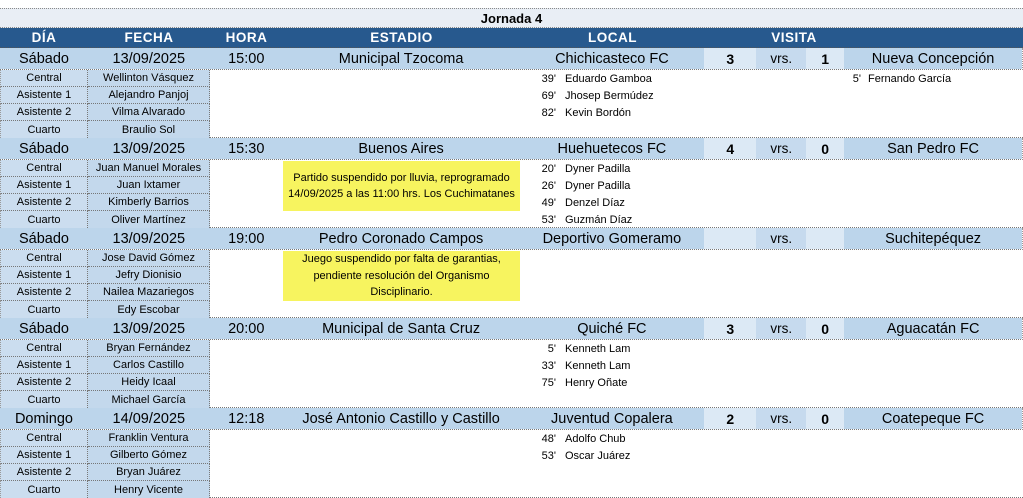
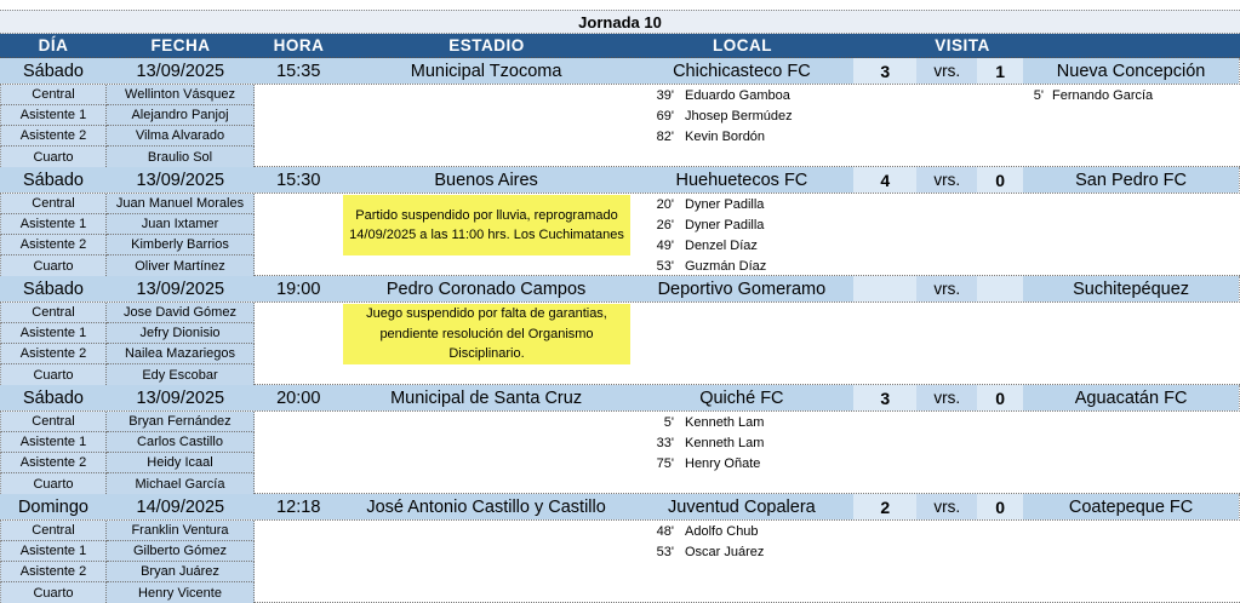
- Jornada 4
+ Jornada 10
  DÍA
  FECHA
  HORA
  ESTADIO
  LOCAL
  VISITA
  Sábado
  13/09/2025
- 15:00
+ 15:35
  Municipal Tzocoma
  Chichicasteco FC
  3
  vrs.
  1
  Nueva Concepción
  Central
  Wellinton Vásquez
  39'
  Eduardo Gamboa
  5'
  Fernando García
  Asistente 1
  Alejandro Panjoj
  69'
  Jhosep Bermúdez
  Asistente 2
  Vilma Alvarado
  82'
  Kevin Bordón
  Cuarto
  Braulio Sol
  Sábado
  13/09/2025
  15:30
  Buenos Aires
  Huehuetecos FC
  4
  vrs.
  0
  San Pedro FC
  Central
  Juan Manuel Morales
  20'
  Dyner Padilla
  Asistente 1
  Juan Ixtamer
  26'
  Dyner Padilla
  Asistente 2
  Kimberly Barrios
  49'
  Denzel Díaz
  Cuarto
  Oliver Martínez
  53'
  Guzmán Díaz
  Partido suspendido por lluvia, reprogramado 14/09/2025 a las 11:00 hrs. Los Cuchimatanes
  Sábado
  13/09/2025
  19:00
  Pedro Coronado Campos
  Deportivo Gomeramo
  vrs.
  Suchitepéquez
  Central
  Jose David Gómez
  Asistente 1
  Jefry Dionisio
  Asistente 2
  Nailea Mazariegos
  Cuarto
  Edy Escobar
  Juego suspendido por falta de garantias, pendiente resolución del Organismo Disciplinario.
  Sábado
  13/09/2025
  20:00
  Municipal de Santa Cruz
  Quiché FC
  3
  vrs.
  0
  Aguacatán FC
  Central
  Bryan Fernández
  5'
  Kenneth Lam
  Asistente 1
  Carlos Castillo
  33'
  Kenneth Lam
  Asistente 2
  Heidy Icaal
  75'
  Henry Oñate
  Cuarto
  Michael García
  Domingo
  14/09/2025
  12:18
  José Antonio Castillo y Castillo
  Juventud Copalera
  2
  vrs.
  0
  Coatepeque FC
  Central
  Franklin Ventura
  48'
  Adolfo Chub
  Asistente 1
  Gilberto Gómez
  53'
  Oscar Juárez
  Asistente 2
  Bryan Juárez
  Cuarto
  Henry Vicente
